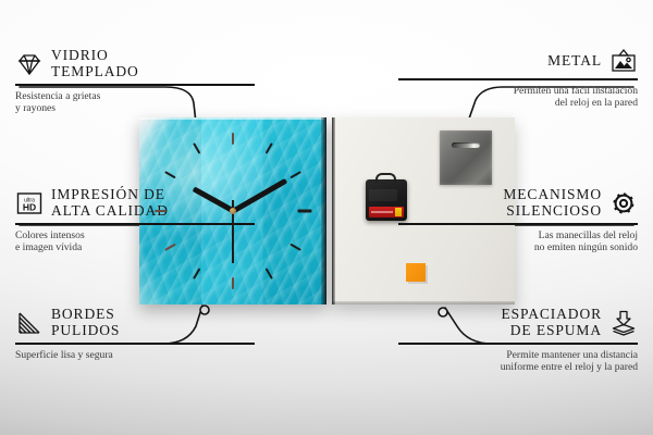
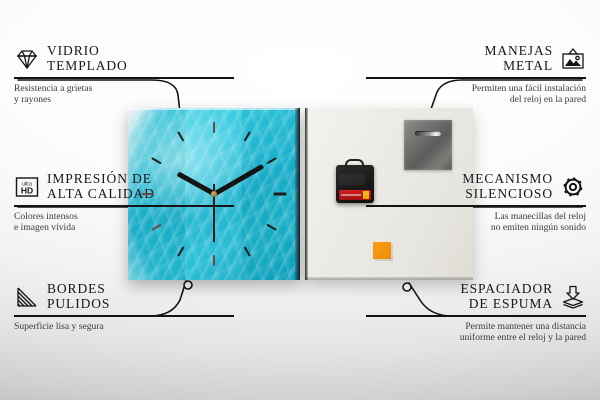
  VIDRIO
  TEMPLADO
  Resistencia a grietas
  y rayones
  HD
  IMPRESIÓN DE
  ALTA CALIDA
  Colores intensos
  e imagen vívida
  BORDES
  PULIDOS
  Superficie lisa y segura
+ MANEJAS
  METAL
  Permiten una fácil instalación
  del reloj en la pared
  MECANISMO
  SILENCIOSO
  Las manecillas del reloj
  no emiten ningún sonido
  ESPACIADOR
  DE ESPUMA
  Permite mantener una distancia
  uniforme entre el reloj y la pared
